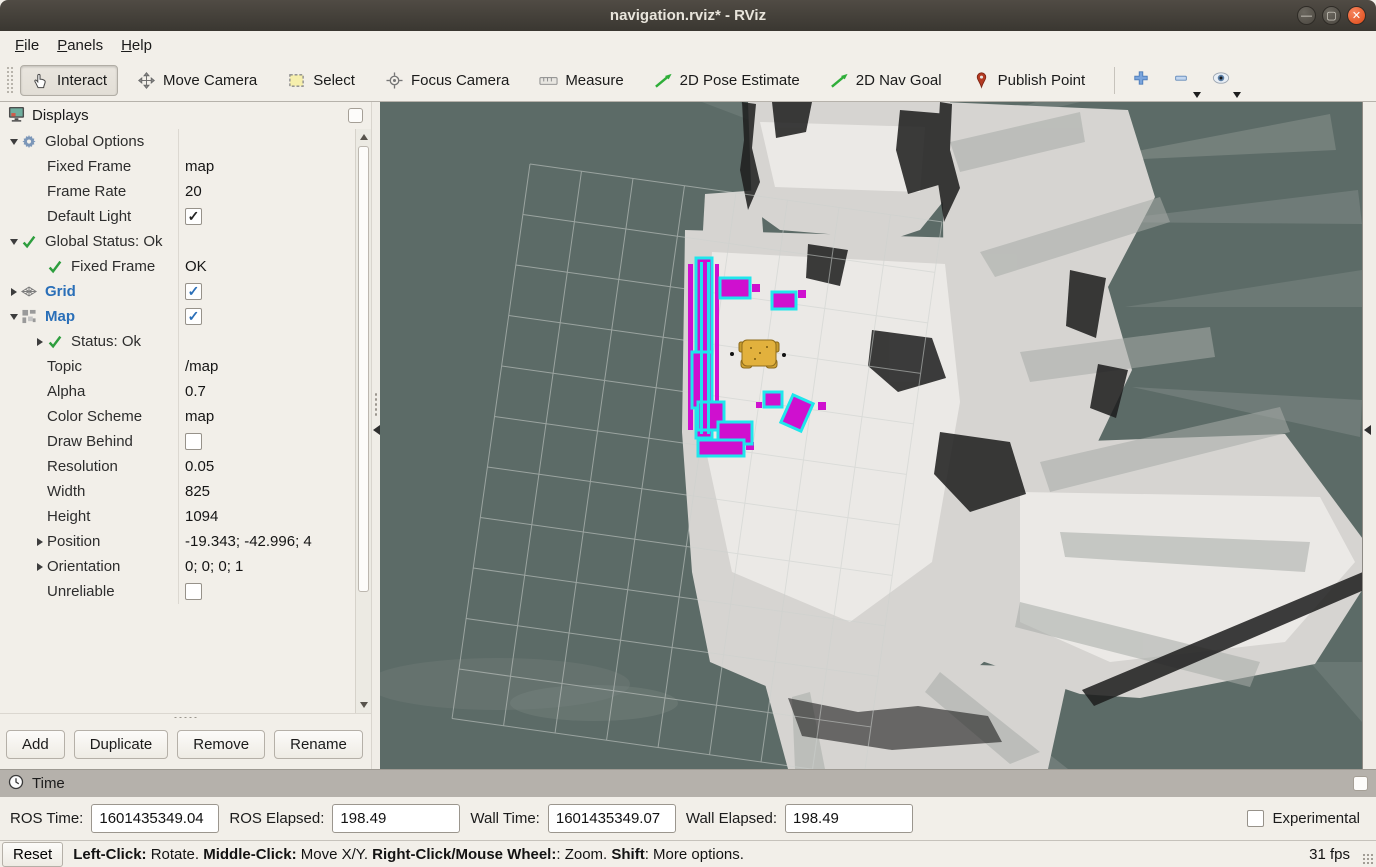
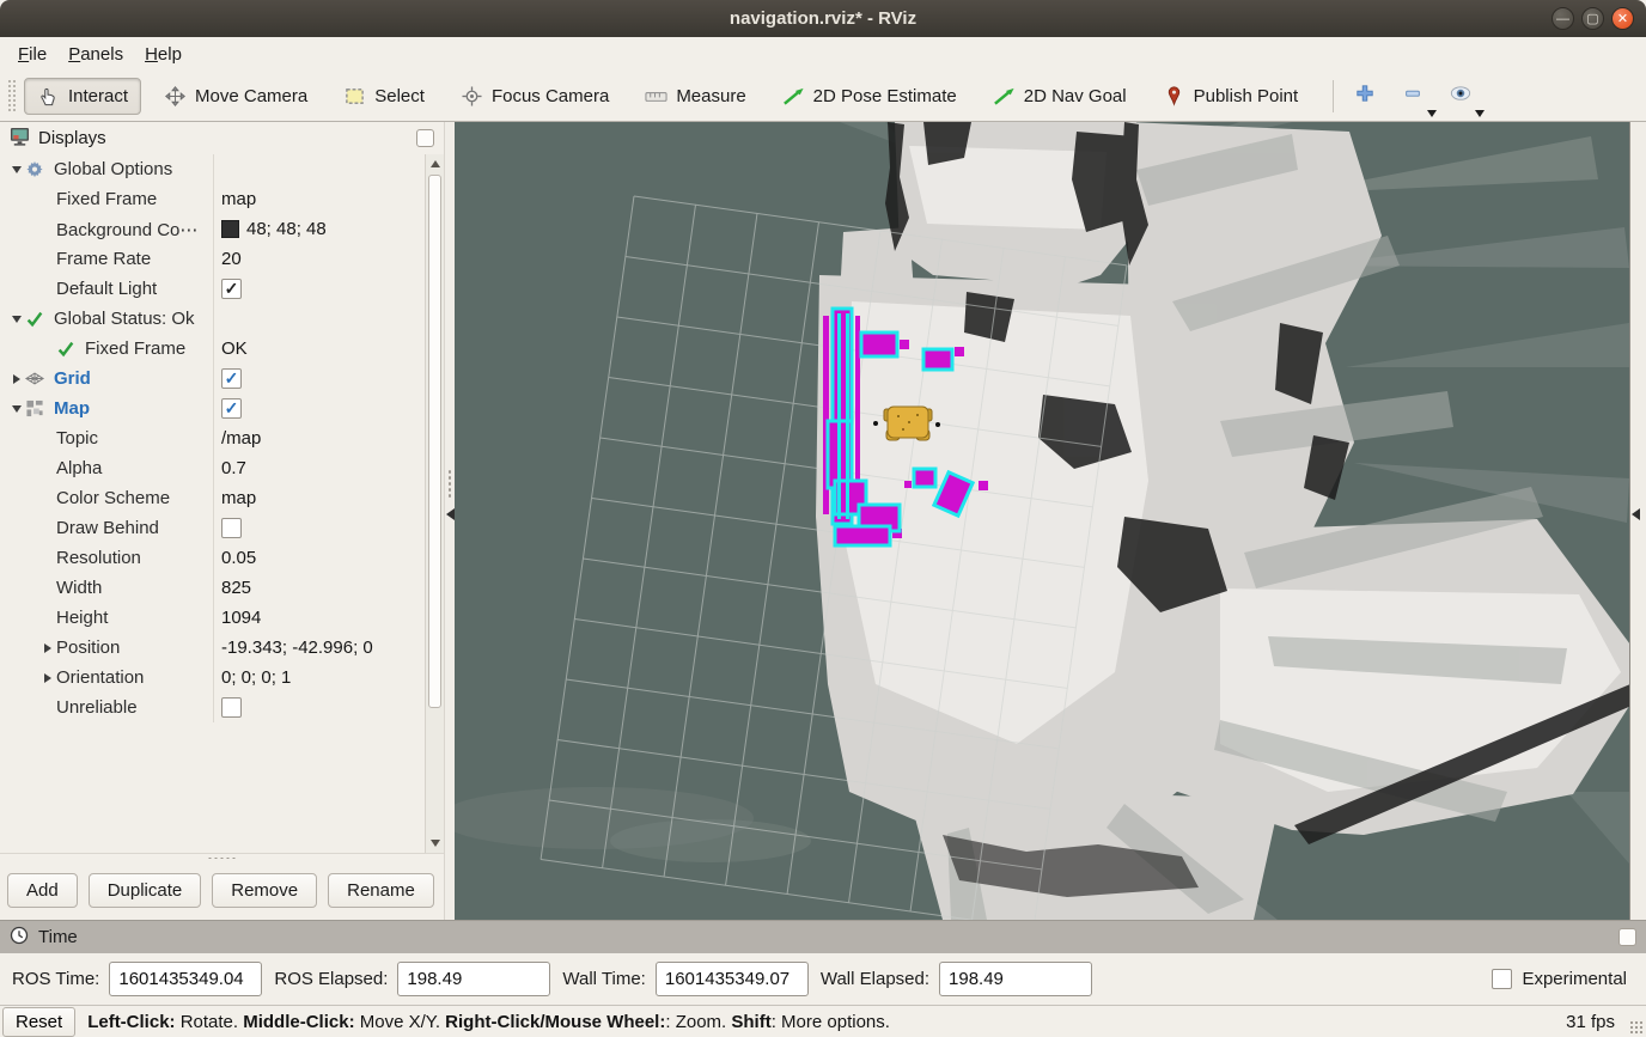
  navigation.rviz* - RViz
  —
  ▢
  ✕
  File
  Panels
  Help
  Interact
  Move Camera
  Select
  Focus Camera
  Measure
  2D Pose Estimate
  2D Nav Goal
  Publish Point
  Displays
  Global Options
  Fixed Frame
  map
+ Background Co⋯
+ 48; 48; 48
  Frame Rate
  20
  Default Light
  ✓
  Global Status: Ok
  Fixed Frame
  OK
  Grid
  ✓
  Map
  ✓
- Status: Ok
  Topic
  /map
  Alpha
  0.7
  Color Scheme
  map
  Draw Behind
  Resolution
  0.05
  Width
  825
  Height
  1094
  Position
- -19.343; -42.996; 4
+ -19.343; -42.996; 0
  Orientation
  0; 0; 0; 1
  Unreliable
  Add
  Duplicate
  Remove
  Rename
  Time
  ROS Time:
  1601435349.04
  ROS Elapsed:
  198.49
  Wall Time:
  1601435349.07
  Wall Elapsed:
  198.49
  Experimental
  Reset
  Left-Click: Rotate. Middle-Click: Move X/Y. Right-Click/Mouse Wheel:: Zoom. Shift: More options.
  31 fps
